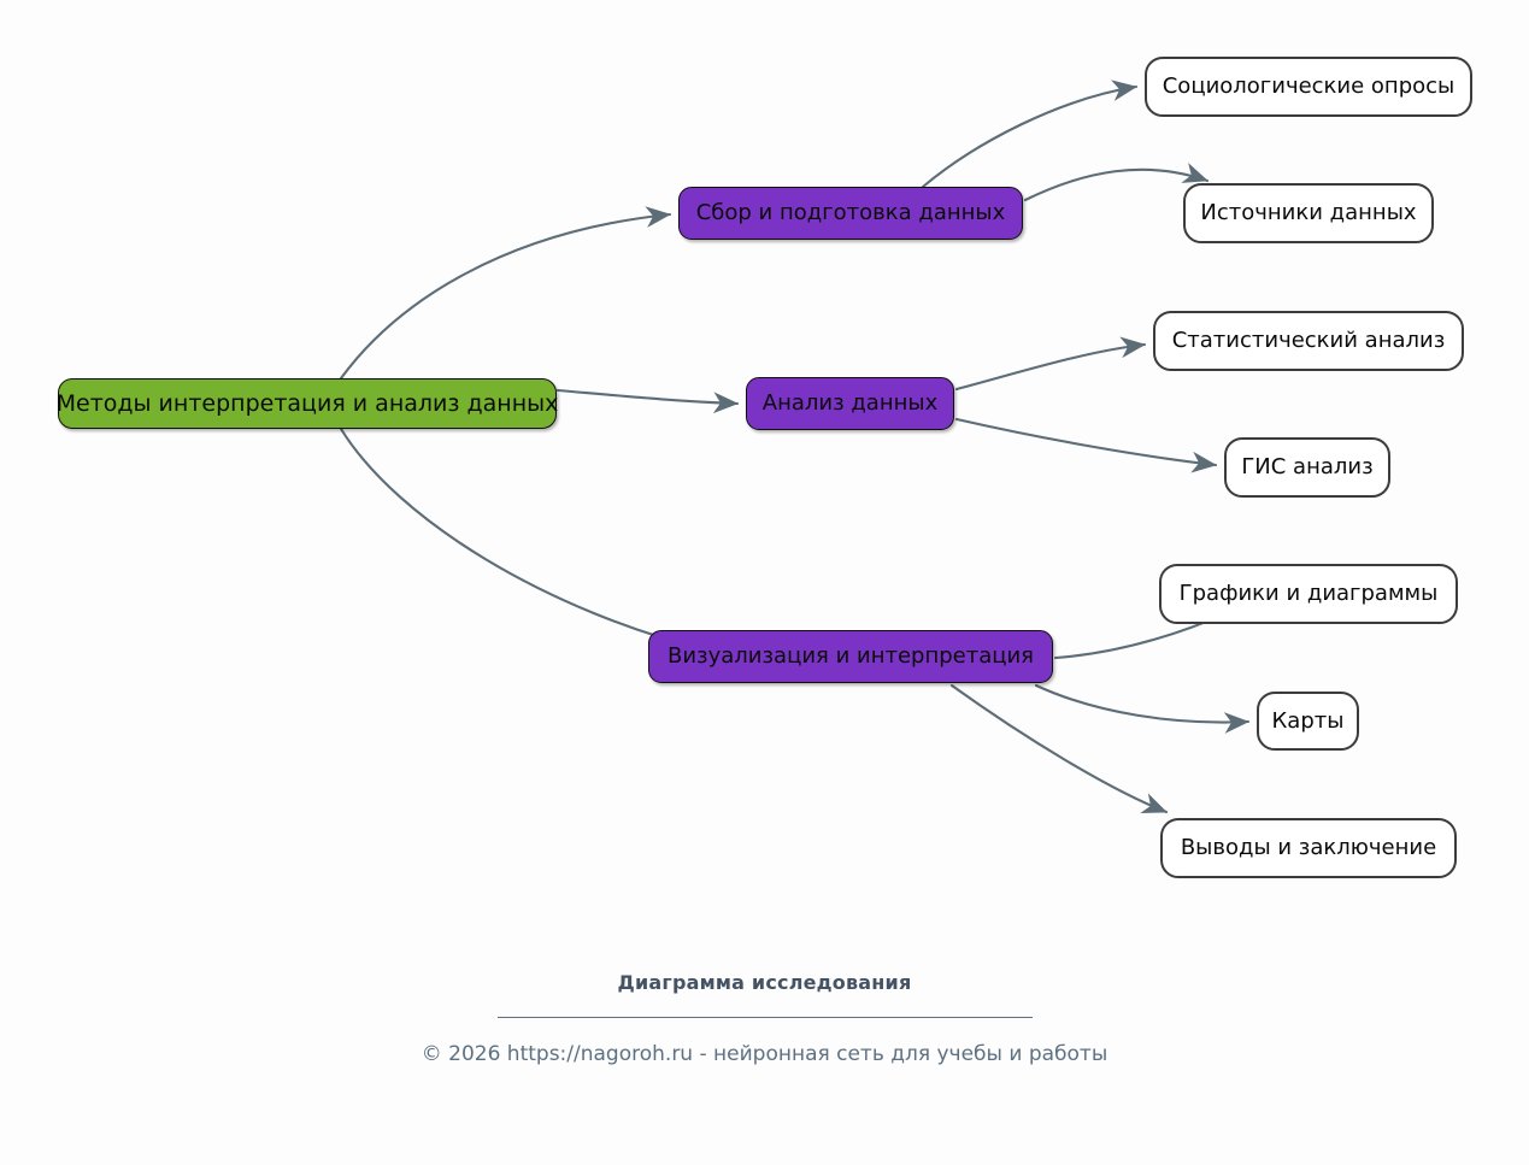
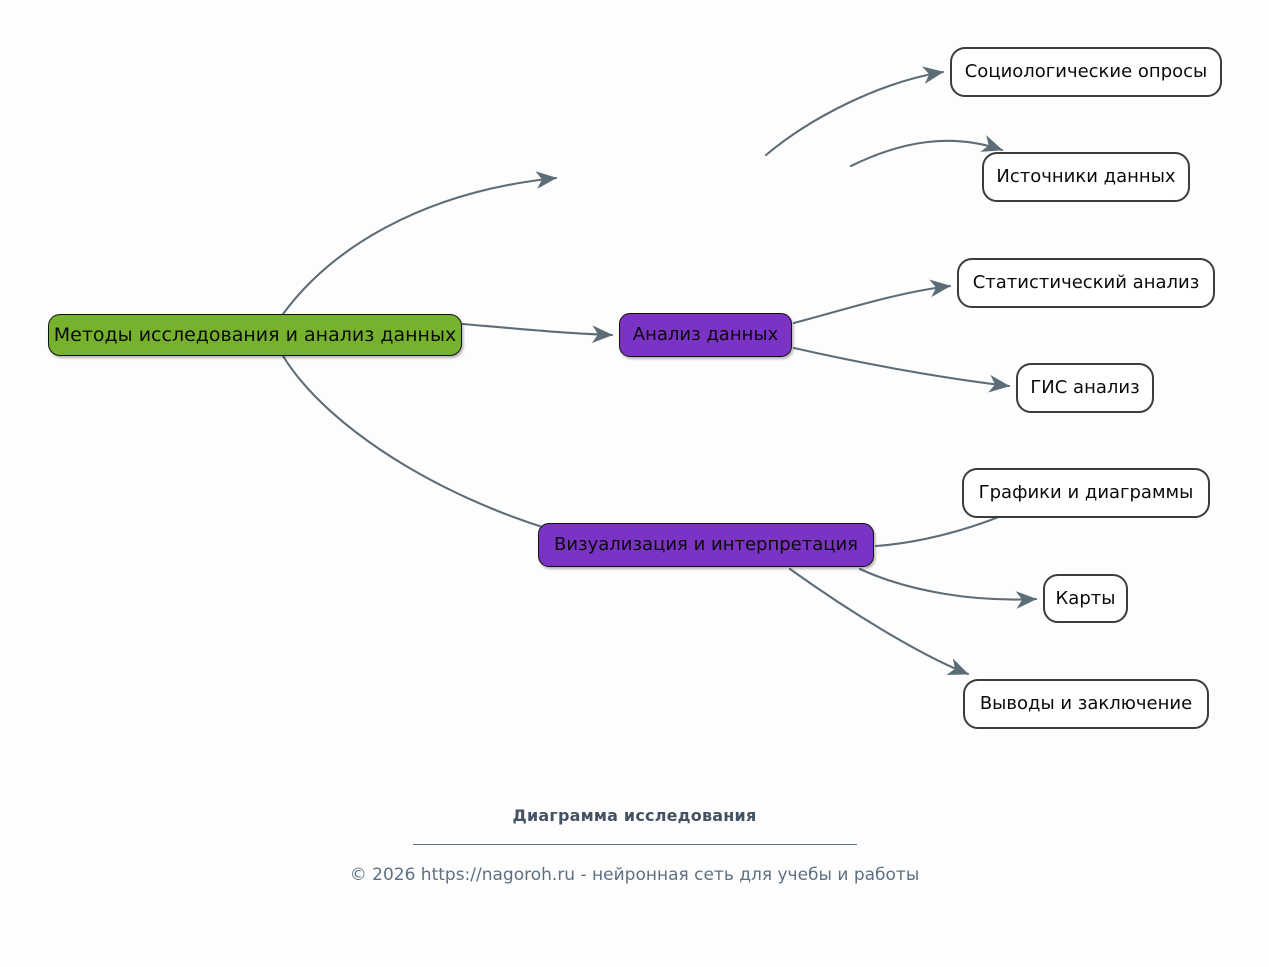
- Методы интерпретация и анализ данных
+ Методы исследования и анализ данных
- Сбор и подготовка данных
  Анализ данных
  Визуализация и интерпретация
  Социологические опросы
  Источники данных
  Статистический анализ
  ГИС анализ
  Графики и диаграммы
  Карты
  Выводы и заключение
  Диаграмма исследования
  © 2026 https://nagoroh.ru - нейронная сеть для учебы и работы
